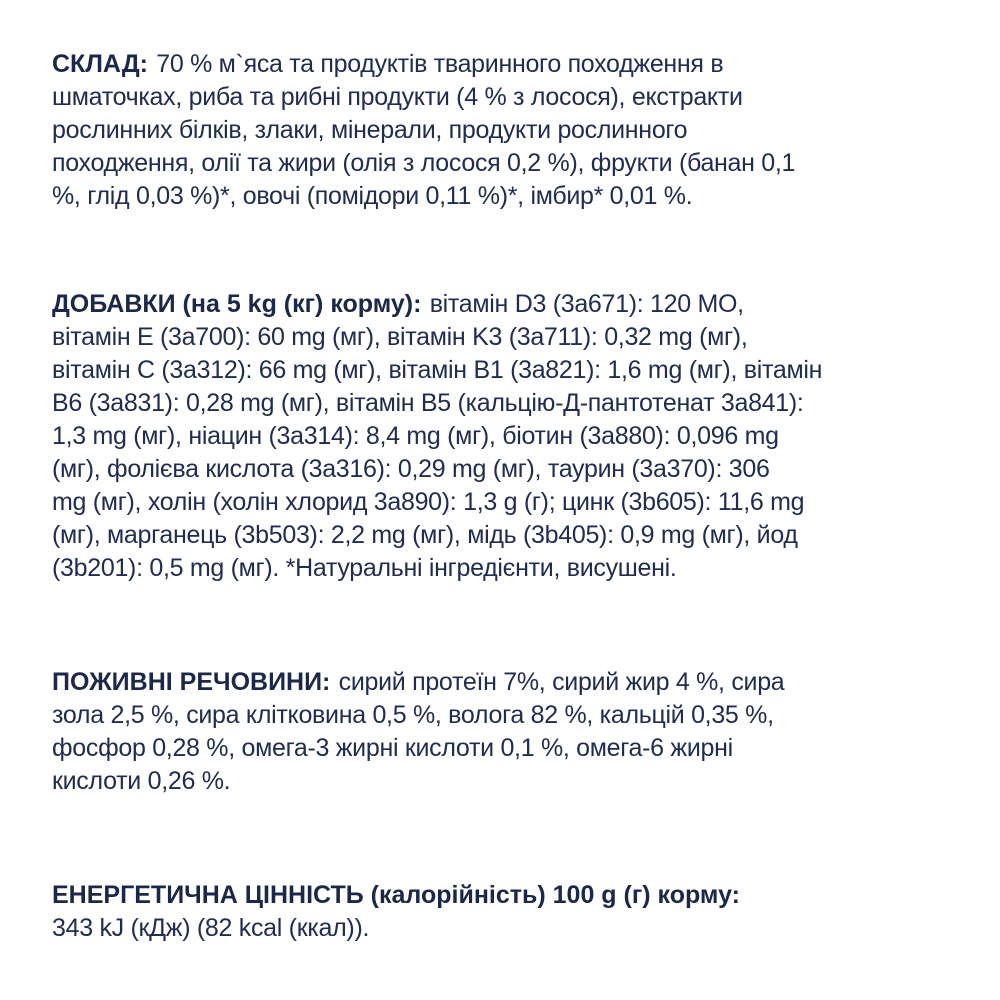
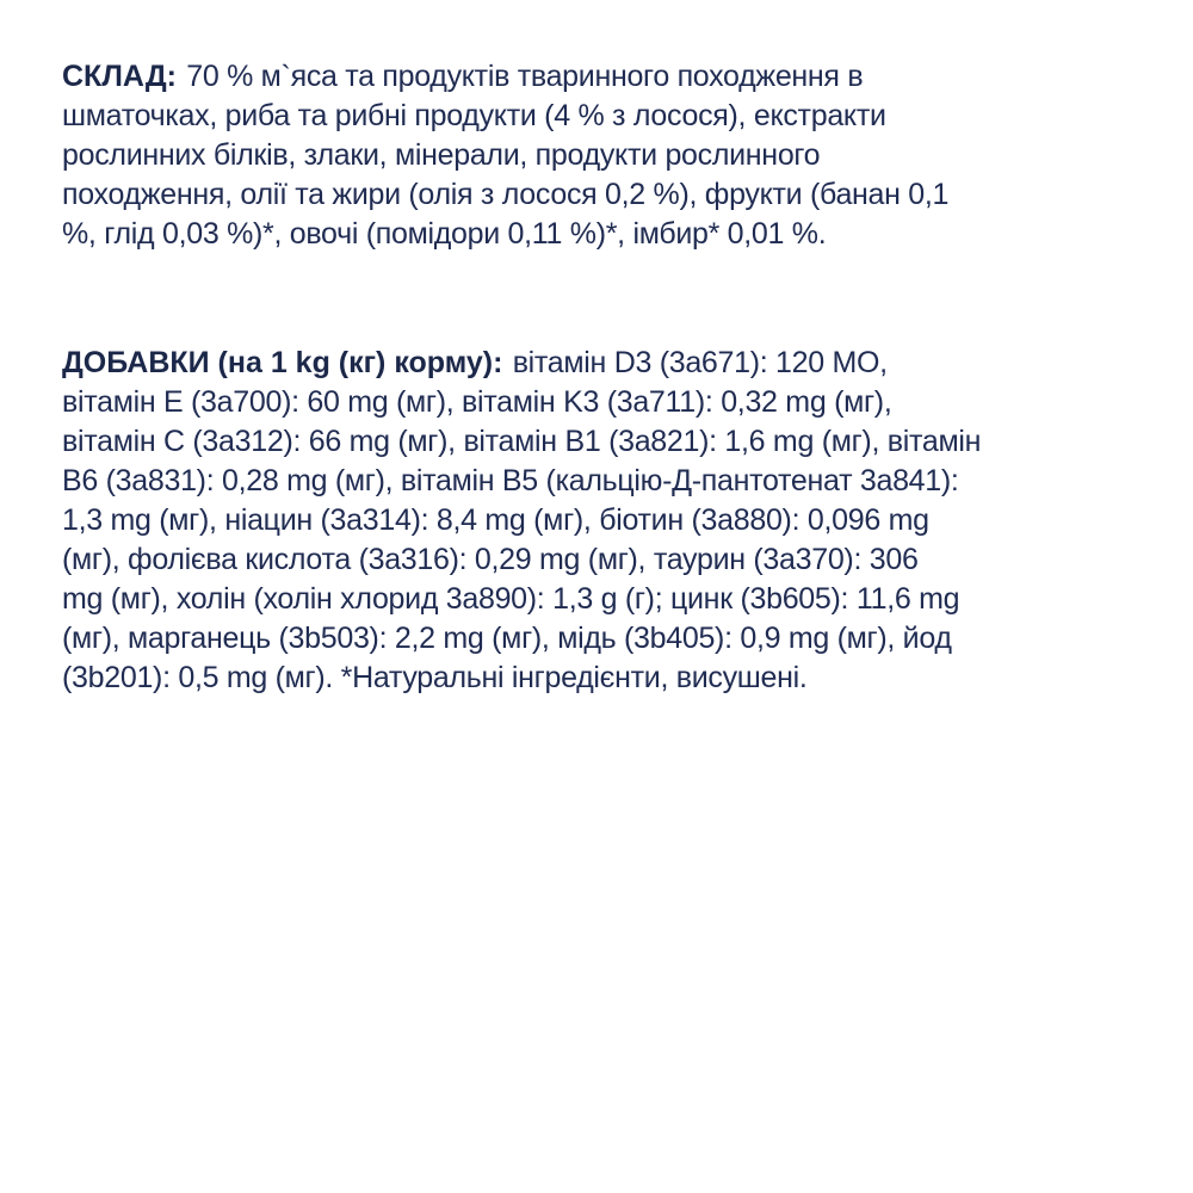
  СКЛАД: 70 % м`яса та продуктів тваринного походження в
  шматочках, риба та рибні продукти (4 % з лосося), екстракти
  рослинних білків, злаки, мінерали, продукти рослинного
  походження, олії та жири (олія з лосося 0,2 %), фрукти (банан 0,1
  %, глід 0,03 %)*, овочі (помідори 0,11 %)*, імбир* 0,01 %.
- ДОБАВКИ (на 5 kg (кг) корму): вітамін D3 (3a671): 120 МО,
+ ДОБАВКИ (на 1 kg (кг) корму): вітамін D3 (3a671): 120 МО,
  вітамін E (3a700): 60 mg (мг), вітамін K3 (3a711): 0,32 mg (мг),
  вітамін C (3a312): 66 mg (мг), вітамін B1 (3a821): 1,6 mg (мг), вітамін
  B6 (3a831): 0,28 mg (мг), вітамін B5 (кальцію-Д-пантотенат 3a841):
  1,3 mg (мг), ніацин (3a314): 8,4 mg (мг), біотин (3a880): 0,096 mg
  (мг), фолієва кислота (3a316): 0,29 mg (мг), таурин (3a370): 306
  mg (мг), холін (холін хлорид 3a890): 1,3 g (г); цинк (3b605): 11,6 mg
  (мг), марганець (3b503): 2,2 mg (мг), мідь (3b405): 0,9 mg (мг), йод
  (3b201): 0,5 mg (мг). *Натуральні інгредієнти, висушені.
- ПОЖИВНІ РЕЧОВИНИ: сирий протеїн 7%, сирий жир 4 %, сира
- зола 2,5 %, сира клітковина 0,5 %, волога 82 %, кальцій 0,35 %,
- фосфор 0,28 %, омега-3 жирні кислоти 0,1 %, омега-6 жирні
- кислоти 0,26 %.
- ЕНЕРГЕТИЧНА ЦІННІСТЬ (калорійність) 100 g (г) корму:
- 343 kJ (кДж) (82 kcal (ккал)).
